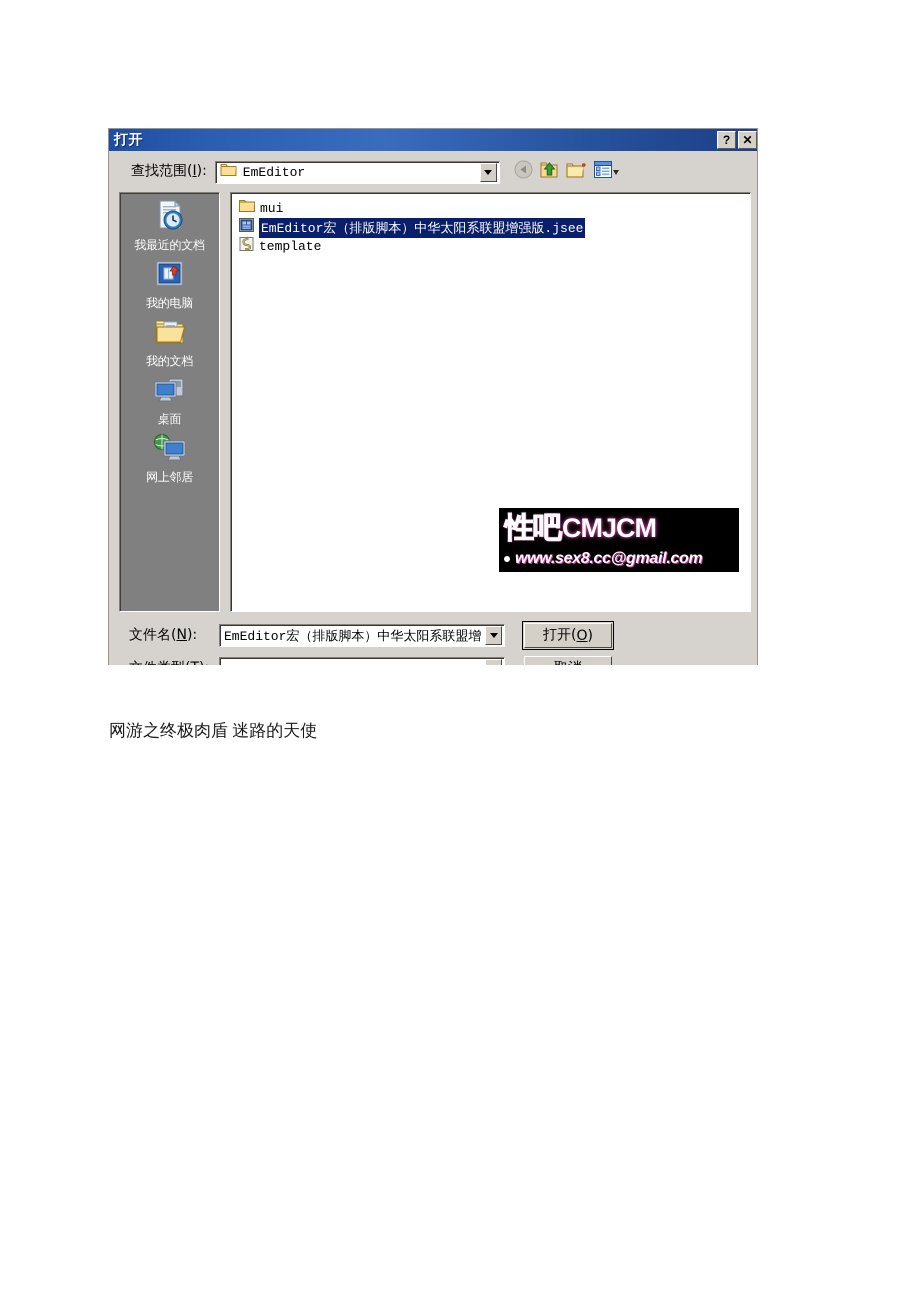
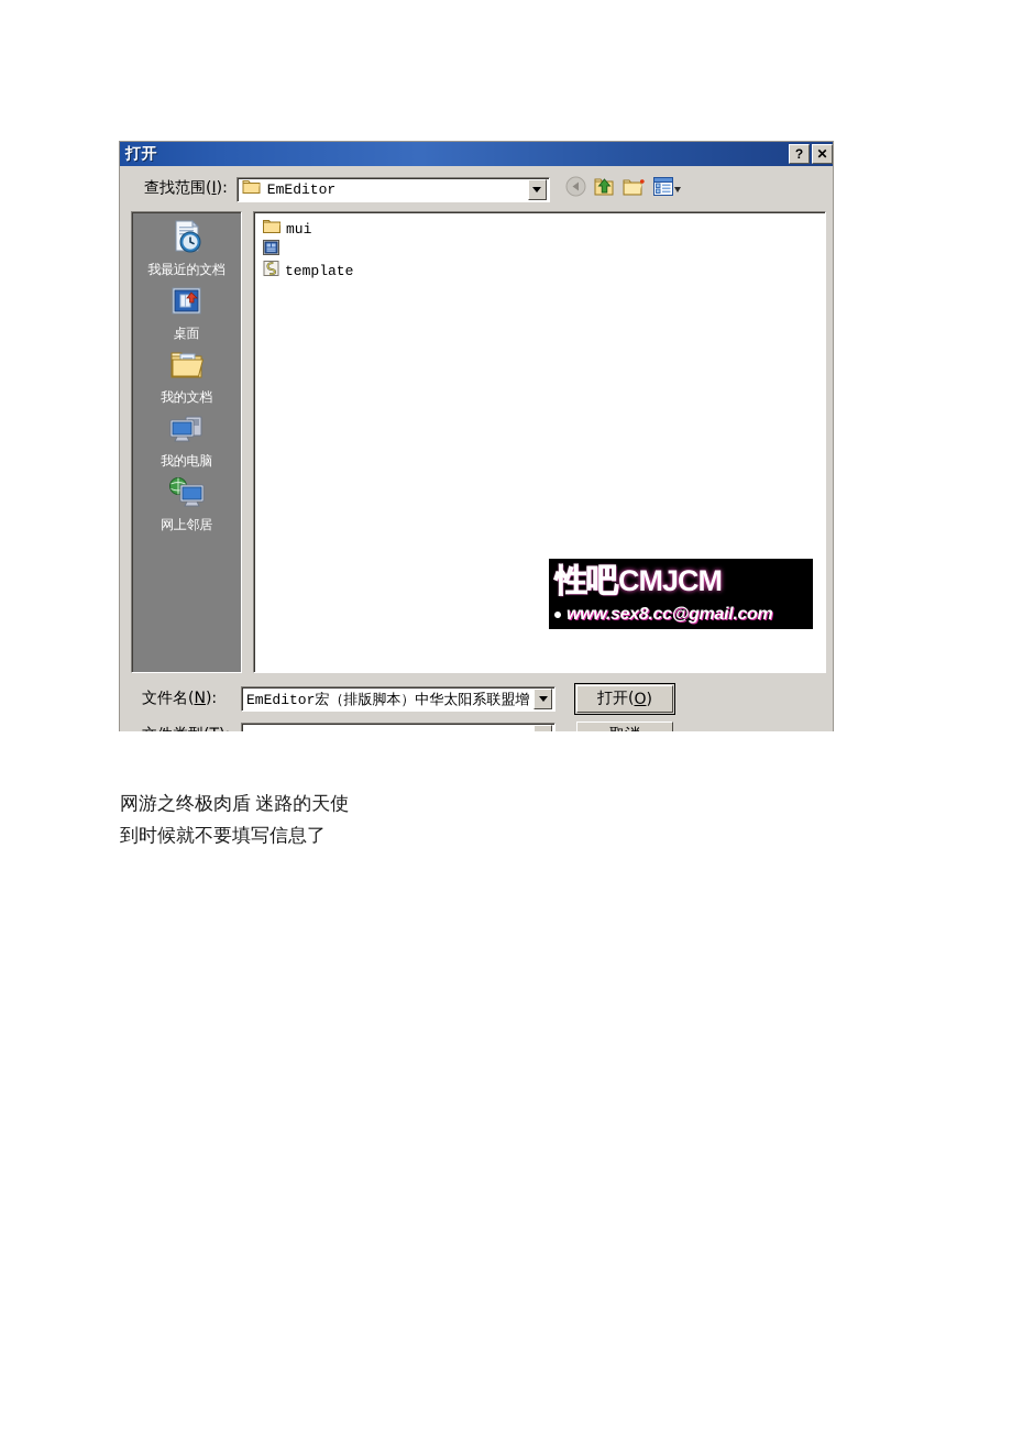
  打开
  ?
  ✕
  查找范围(I):
  EmEditor
  我最近的文档
- 我的电脑
+ 桌面
  我的文档
- 桌面
+ 我的电脑
  网上邻居
  mui
- EmEditor宏（排版脚本）中华太阳系联盟增强版.jsee
  template
  性吧
  CMJCM
  www.sex8.cc@gmail.com
  文件名(N):
  EmEditor宏（排版脚本）中华太阳系联盟增
  打开(
  O
  )
  网游之终极肉盾 迷路的天使
+ 到时候就不要填写信息了
